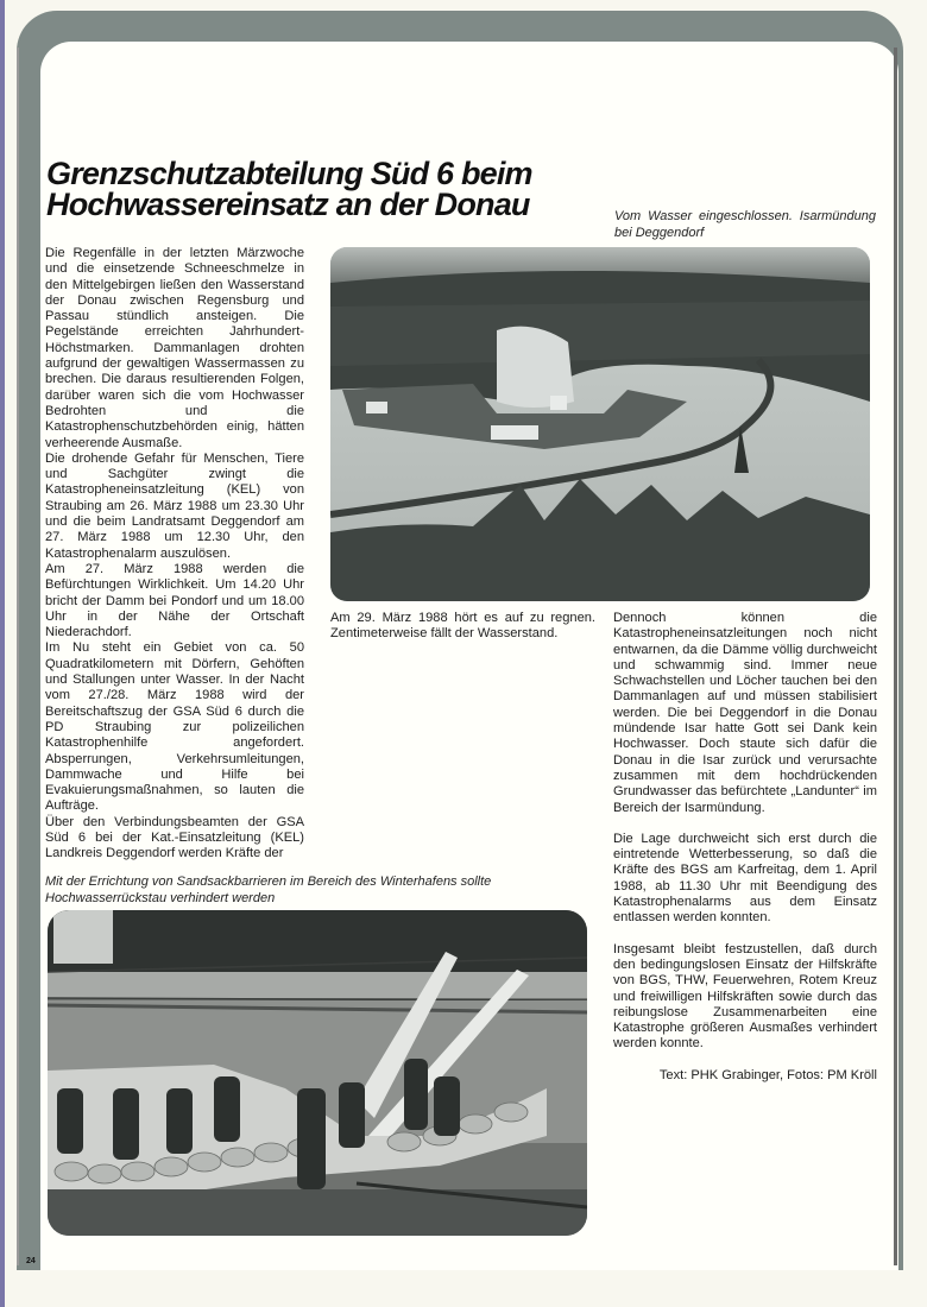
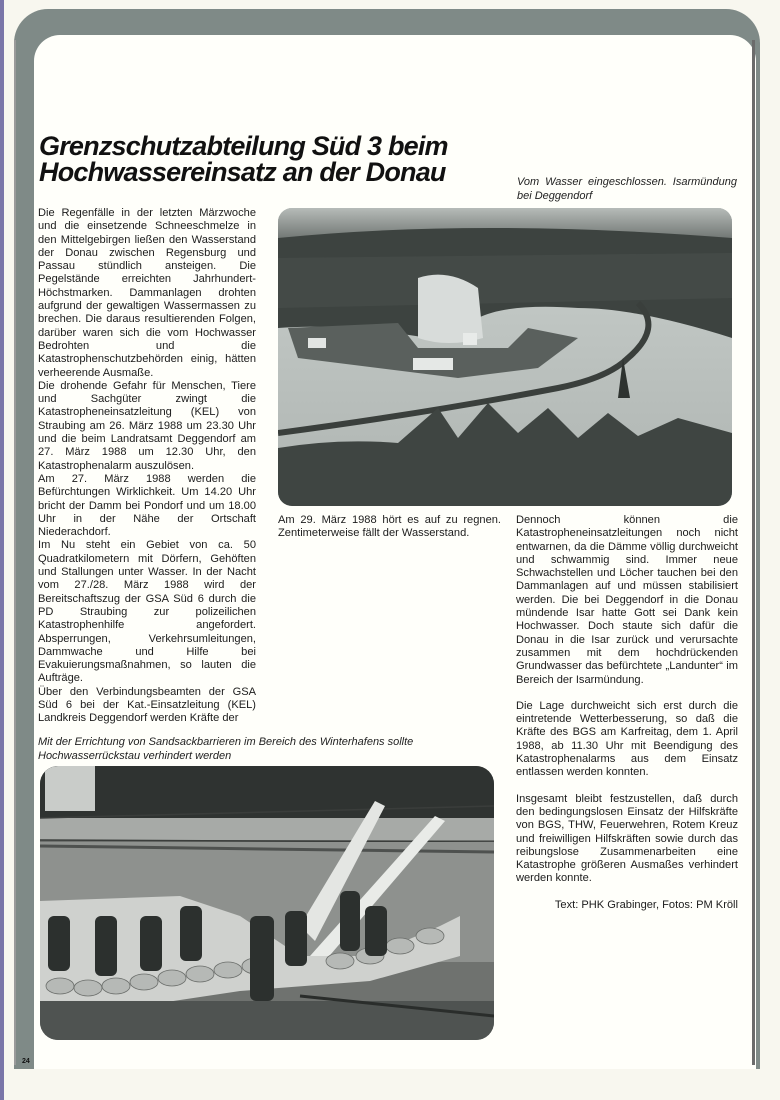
- Grenzschutzabteilung Süd 6 beim Hochwassereinsatz an der Donau
+ Grenzschutzabteilung Süd 3 beim Hochwassereinsatz an der Donau
  Vom Wasser eingeschlossen. Isarmündung bei Deggendorf
  Die Regenfälle in der letzten Märzwoche und die einsetzende Schneeschmelze in den Mittelgebirgen ließen den Wasserstand der Donau zwischen Regensburg und Passau stündlich ansteigen. Die Pegelstände erreichten Jahrhundert-Höchstmarken. Dammanlagen drohten aufgrund der gewaltigen Wassermassen zu brechen. Die daraus resultierenden Folgen, darüber waren sich die vom Hochwasser Bedrohten und die Katastrophenschutzbehörden einig, hätten verheerende Ausmaße.
  Die drohende Gefahr für Menschen, Tiere und Sachgüter zwingt die Katastropheneinsatzleitung (KEL) von Straubing am 26. März 1988 um 23.30 Uhr und die beim Landratsamt Deggendorf am 27. März 1988 um 12.30 Uhr, den Katastrophenalarm auszulösen.
  Am 27. März 1988 werden die Befürchtungen Wirklichkeit. Um 14.20 Uhr bricht der Damm bei Pondorf und um 18.00 Uhr in der Nähe der Ortschaft Niederachdorf.
  Im Nu steht ein Gebiet von ca. 50 Quadratkilometern mit Dörfern, Gehöften und Stallungen unter Wasser. In der Nacht vom 27./28. März 1988 wird der Bereitschaftszug der GSA Süd 6 durch die PD Straubing zur polizeilichen Katastrophenhilfe angefordert. Absperrungen, Verkehrsumleitungen, Dammwache und Hilfe bei Evakuierungsmaßnahmen, so lauten die Aufträge.
  Über den Verbindungsbeamten der GSA Süd 6 bei der Kat.-Einsatzleitung (KEL) Landkreis Deggendorf werden Kräfte der
  Am 29. März 1988 hört es auf zu regnen. Zentimeterweise fällt der Wasserstand.
  Dennoch können die Katastropheneinsatzleitungen noch nicht entwarnen, da die Dämme völlig durchweicht und schwammig sind. Immer neue Schwachstellen und Löcher tauchen bei den Dammanlagen auf und müssen stabilisiert werden. Die bei Deggendorf in die Donau mündende Isar hatte Gott sei Dank kein Hochwasser. Doch staute sich dafür die Donau in die Isar zurück und verursachte zusammen mit dem hochdrückenden Grundwasser das befürchtete „Landunter“ im Bereich der Isarmündung.
  Die Lage durchweicht sich erst durch die eintretende Wetterbesserung, so daß die Kräfte des BGS am Karfreitag, dem 1. April 1988, ab 11.30 Uhr mit Beendigung des Katastrophenalarms aus dem Einsatz entlassen werden konnten.
  Insgesamt bleibt festzustellen, daß durch den bedingungslosen Einsatz der Hilfskräfte von BGS, THW, Feuerwehren, Rotem Kreuz und freiwilligen Hilfskräften sowie durch das reibungslose Zusammenarbeiten eine Katastrophe größeren Ausmaßes verhindert werden konnte.
  Text: PHK Grabinger, Fotos: PM Kröll
  Mit der Errichtung von Sandsackbarrieren im Bereich des Winterhafens sollte Hochwasserrückstau verhindert werden
